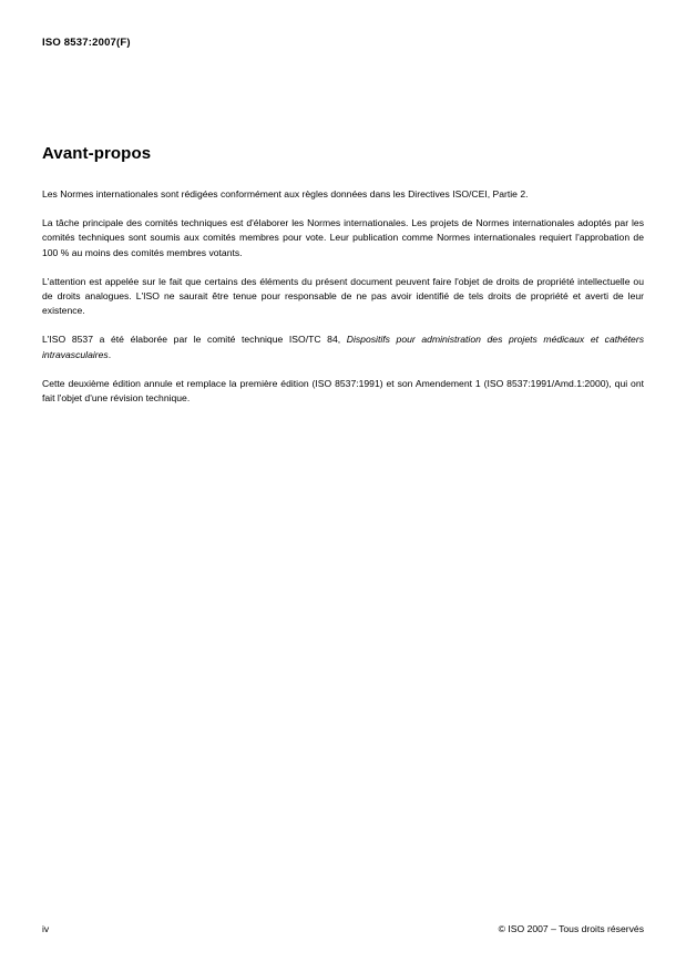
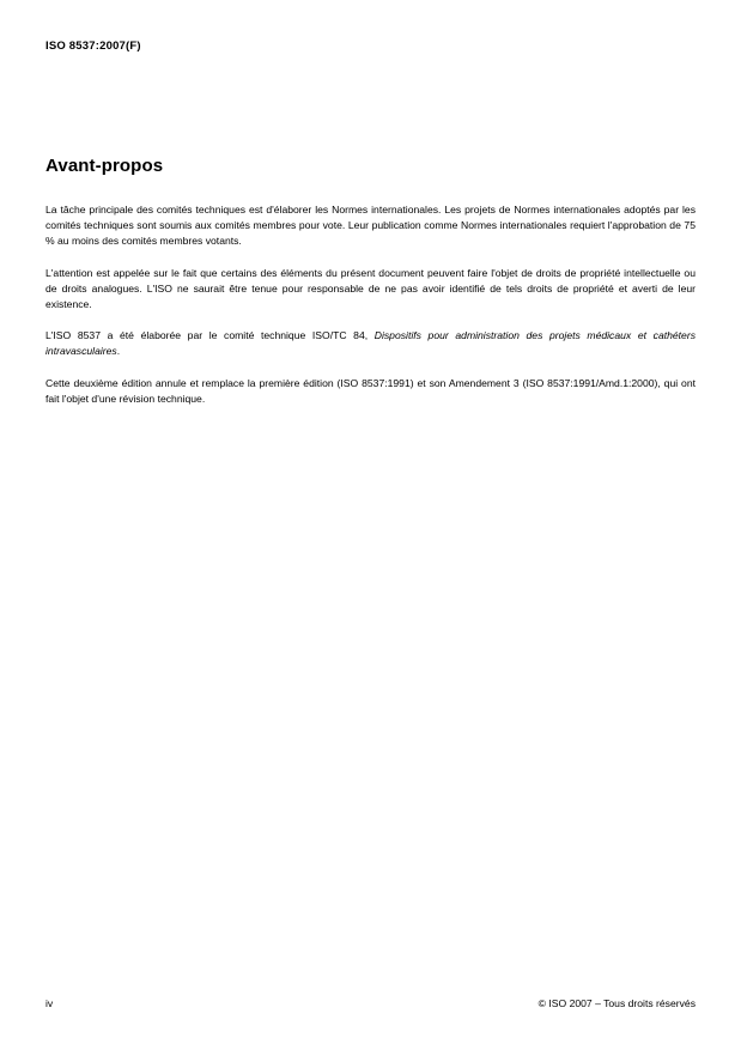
  ISO 8537:2007(F)
  Avant-propos
- Les Normes internationales sont rédigées conformément aux règles données dans les Directives ISO/CEI, Partie 2.
- La tâche principale des comités techniques est d'élaborer les Normes internationales. Les projets de Normes internationales adoptés par les comités techniques sont soumis aux comités membres pour vote. Leur publication comme Normes internationales requiert l'approbation de 100 % au moins des comités membres votants.
+ La tâche principale des comités techniques est d'élaborer les Normes internationales. Les projets de Normes internationales adoptés par les comités techniques sont soumis aux comités membres pour vote. Leur publication comme Normes internationales requiert l'approbation de 75 % au moins des comités membres votants.
  L'attention est appelée sur le fait que certains des éléments du présent document peuvent faire l'objet de droits de propriété intellectuelle ou de droits analogues. L'ISO ne saurait être tenue pour responsable de ne pas avoir identifié de tels droits de propriété et averti de leur existence.
  L'ISO 8537 a été élaborée par le comité technique ISO/TC 84, Dispositifs pour administration des projets médicaux et cathéters intravasculaires.
- Cette deuxième édition annule et remplace la première édition (ISO 8537:1991) et son Amendement 1 (ISO 8537:1991/Amd.1:2000), qui ont fait l'objet d'une révision technique.
+ Cette deuxième édition annule et remplace la première édition (ISO 8537:1991) et son Amendement 3 (ISO 8537:1991/Amd.1:2000), qui ont fait l'objet d'une révision technique.
  iv
  © ISO 2007 – Tous droits réservés
